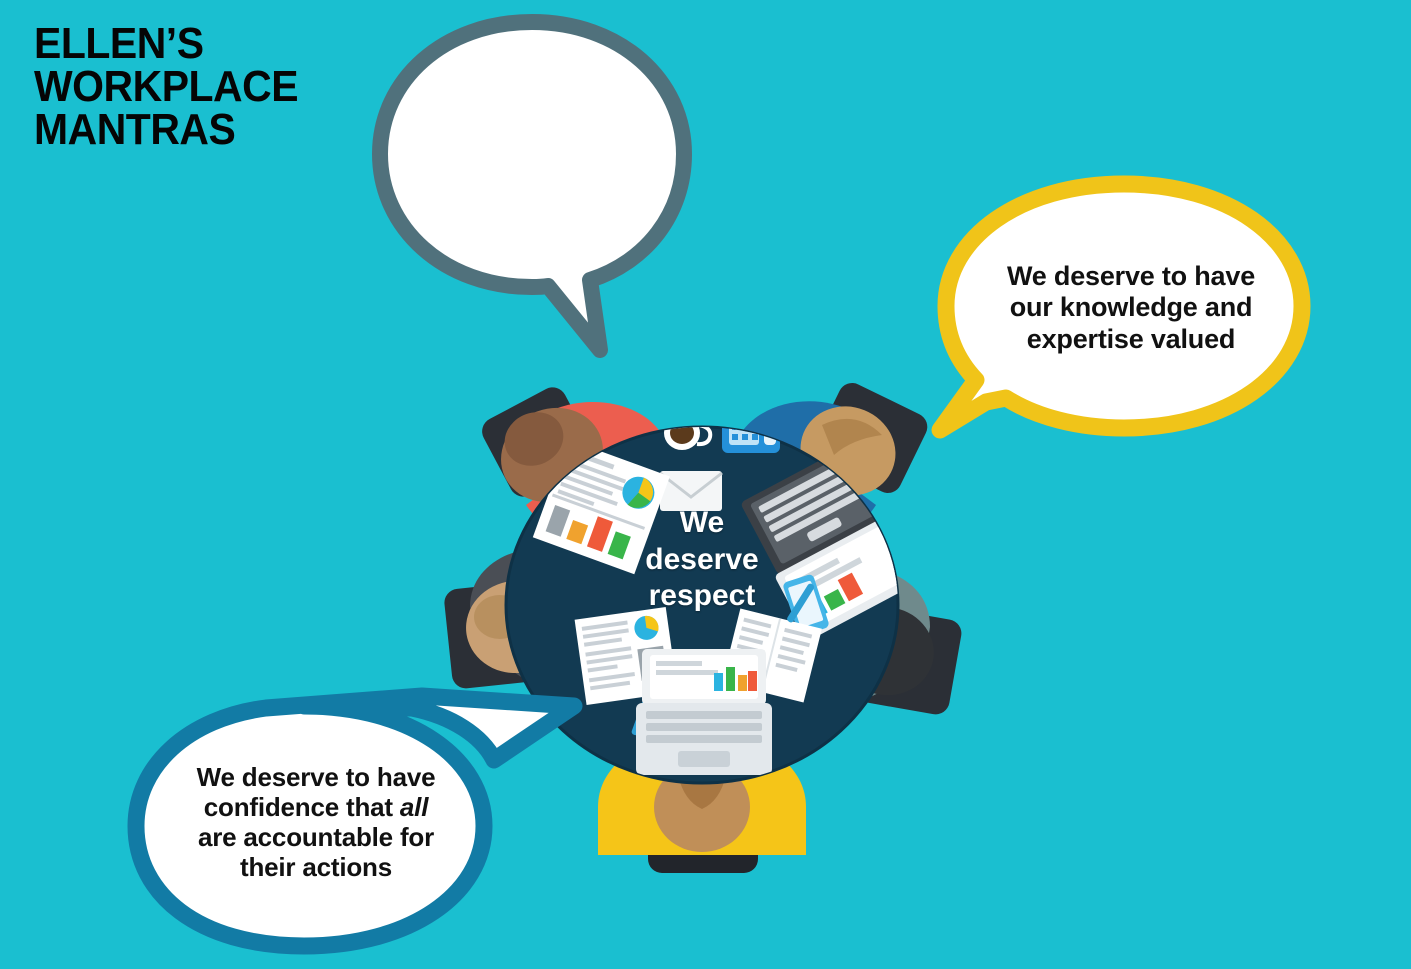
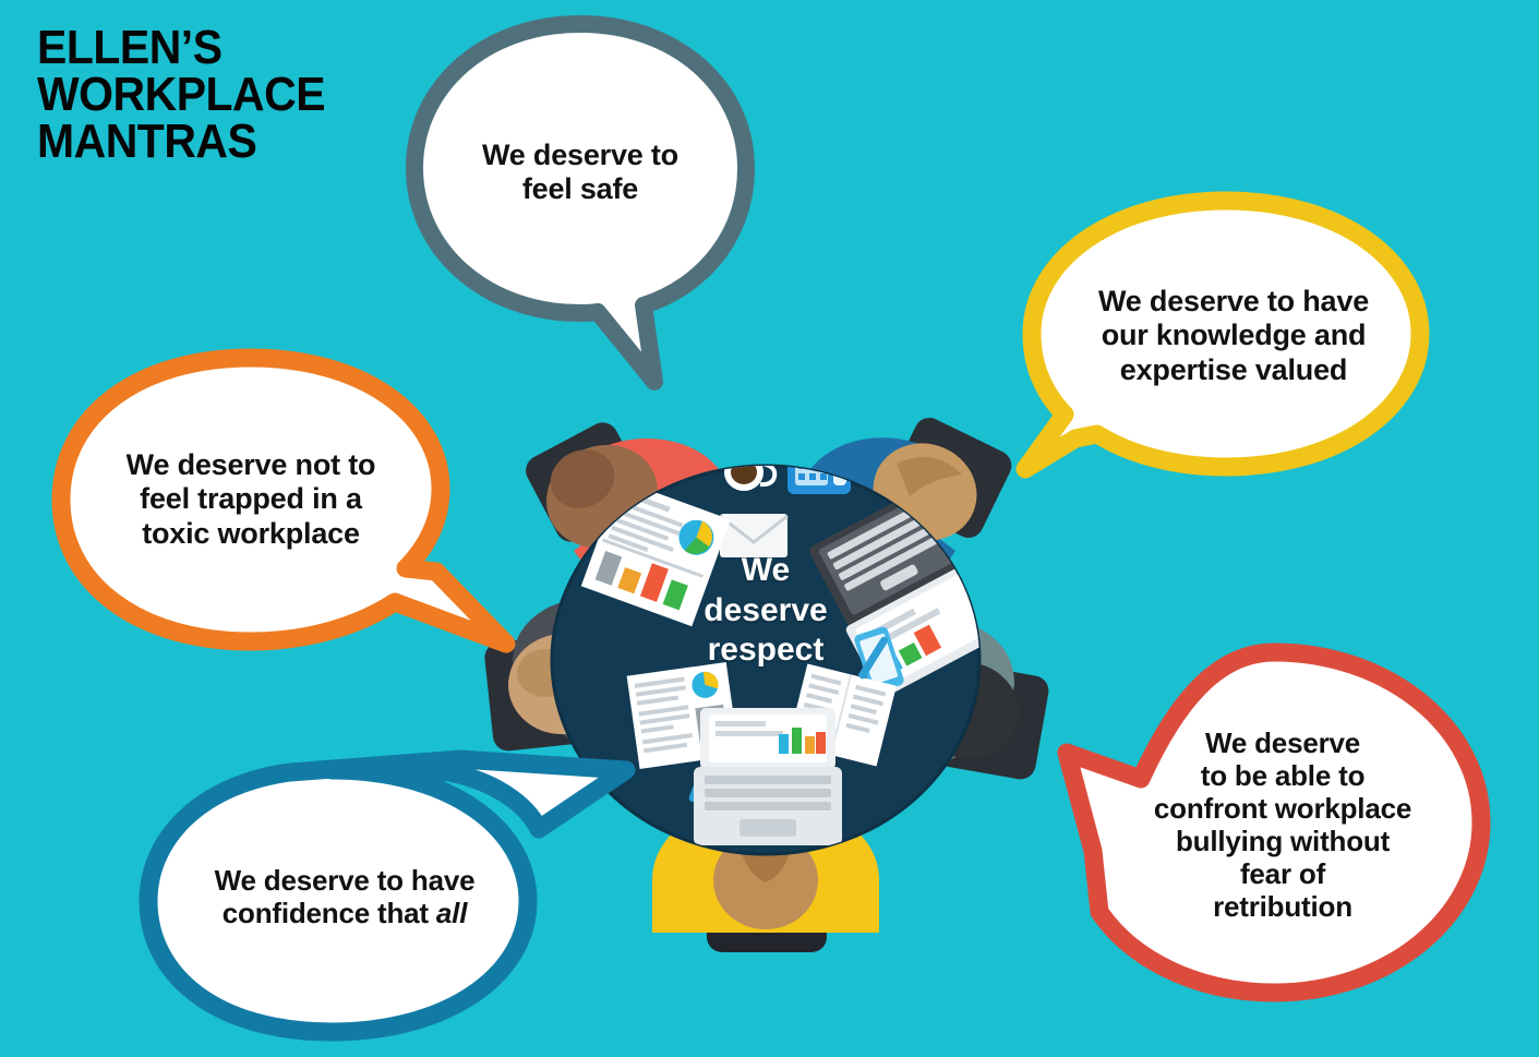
  ELLEN’S
  WORKPLACE
  MANTRAS
  We
  deserve
  respect
+ We deserve to
+ feel safe
  We deserve to have
  our knowledge and
  expertise valued
+ We deserve not to
+ feel trapped in a
+ toxic workplace
+ We deserve
+ to be able to
+ confront workplace
+ bullying without
+ fear of
+ retribution
  We deserve to have
  confidence that all
- are accountable for
- their actions
